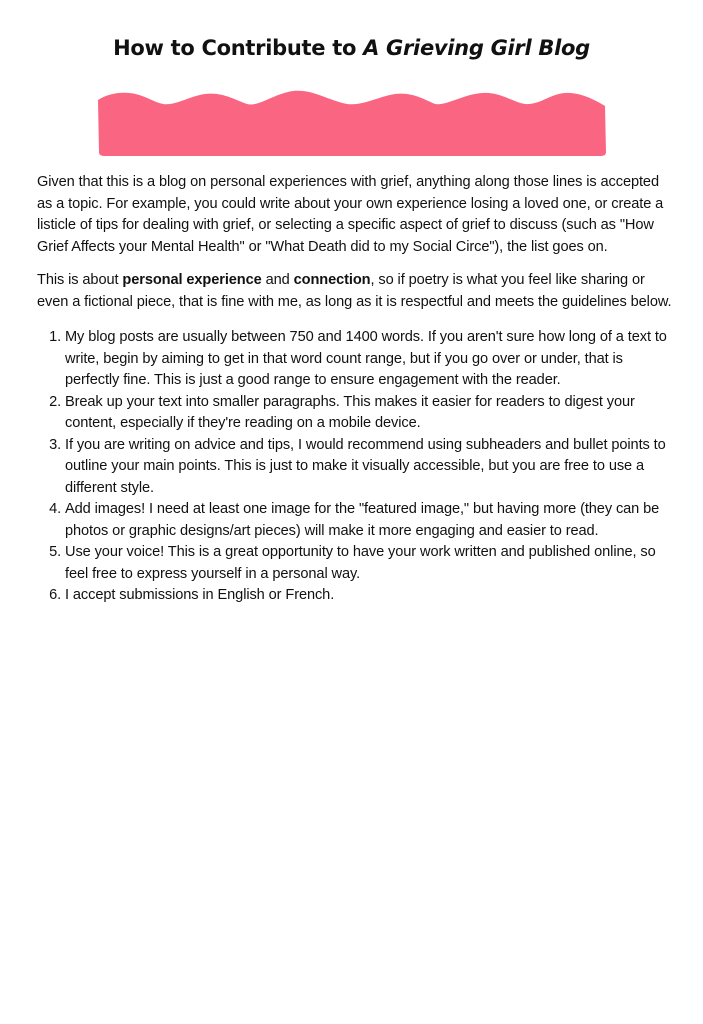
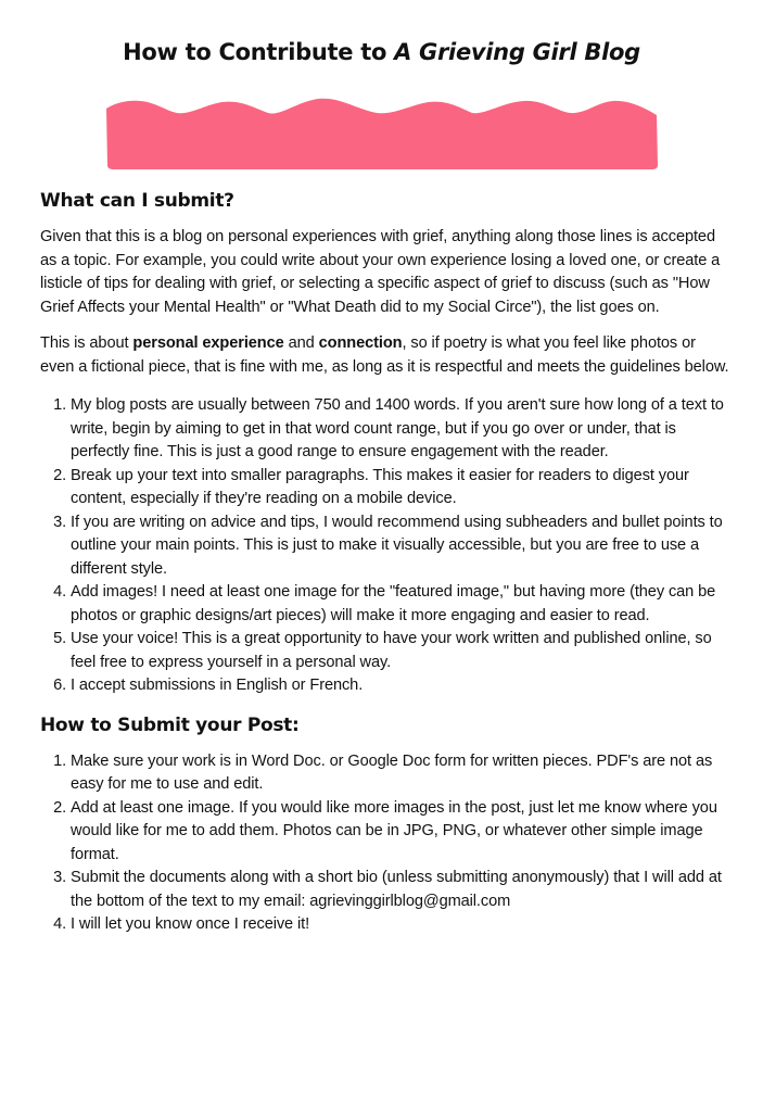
  How to Contribute to A Grieving Girl Blog
+ What can I submit?
  Given that this is a blog on personal experiences with grief, anything along those lines is accepted as a topic. For example, you could write about your own experience losing a loved one, or create a listicle of tips for dealing with grief, or selecting a specific aspect of grief to discuss (such as "How Grief Affects your Mental Health" or "What Death did to my Social Circe"), the list goes on.
- This is about personal experience and connection, so if poetry is what you feel like sharing or even a fictional piece, that is fine with me, as long as it is respectful and meets the guidelines below.
+ This is about personal experience and connection, so if poetry is what you feel like photos or even a fictional piece, that is fine with me, as long as it is respectful and meets the guidelines below.
  My blog posts are usually between 750 and 1400 words. If you aren't sure how long of a text to write, begin by aiming to get in that word count range, but if you go over or under, that is perfectly fine. This is just a good range to ensure engagement with the reader.
  Break up your text into smaller paragraphs. This makes it easier for readers to digest your content, especially if they're reading on a mobile device.
  If you are writing on advice and tips, I would recommend using subheaders and bullet points to outline your main points. This is just to make it visually accessible, but you are free to use a different style.
  Add images! I need at least one image for the "featured image," but having more (they can be photos or graphic designs/art pieces) will make it more engaging and easier to read.
  Use your voice! This is a great opportunity to have your work written and published online, so feel free to express yourself in a personal way.
  I accept submissions in English or French.
+ How to Submit your Post:
+ Make sure your work is in Word Doc. or Google Doc form for written pieces. PDF's are not as easy for me to use and edit.
+ Add at least one image. If you would like more images in the post, just let me know where you would like for me to add them. Photos can be in JPG, PNG, or whatever other simple image format.
+ Submit the documents along with a short bio (unless submitting anonymously) that I will add at the bottom of the text to my email: agrievinggirlblog@gmail.com
+ I will let you know once I receive it!
